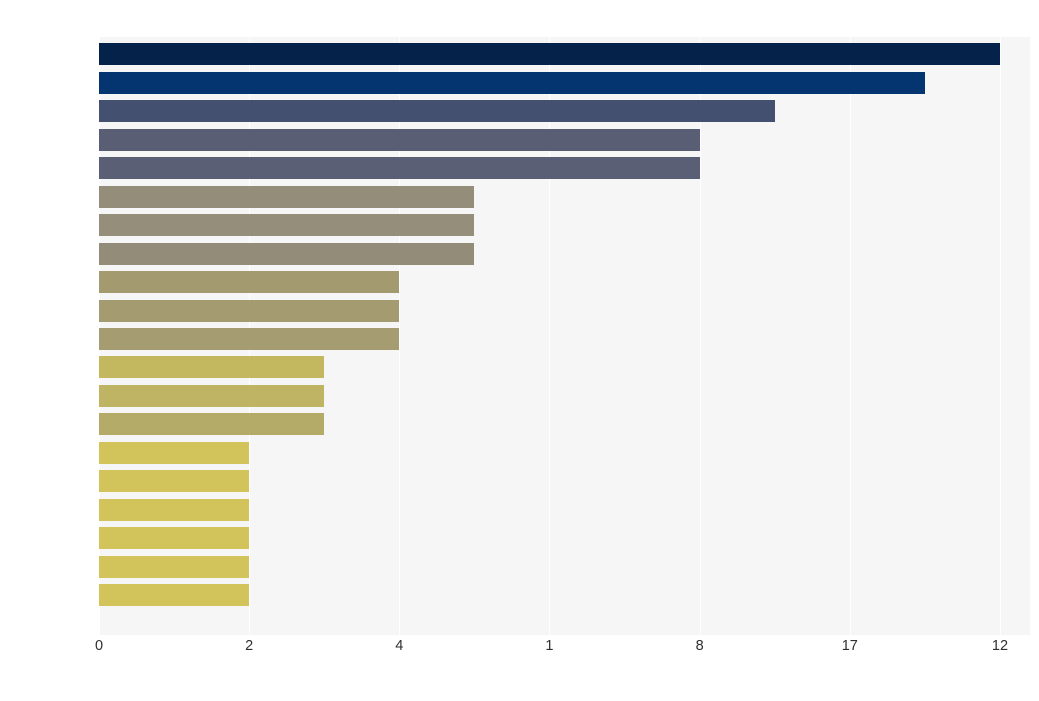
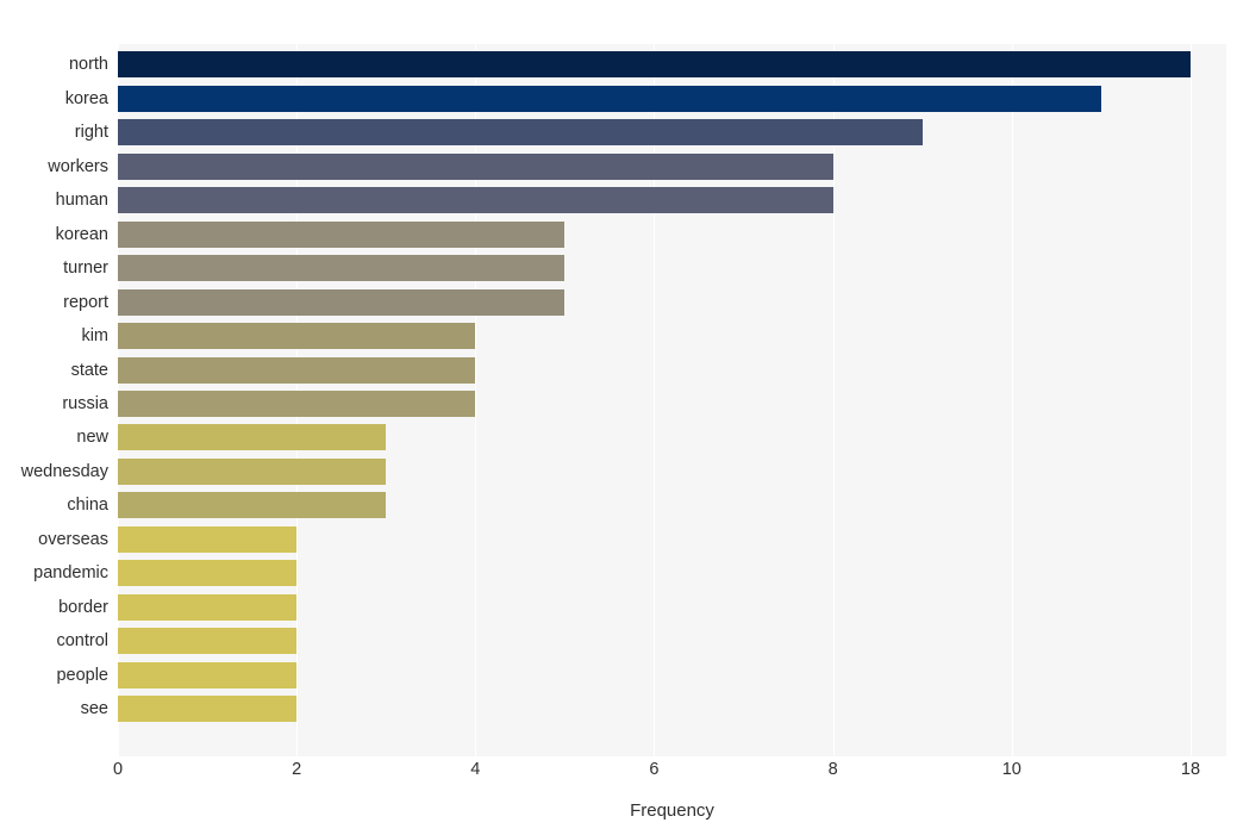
+ north
+ korea
+ right
+ workers
+ human
+ korean
+ turner
+ report
+ kim
+ state
+ russia
+ new
+ wednesday
+ china
+ overseas
+ pandemic
+ border
+ control
+ people
+ see
  0
  2
  4
- 1
+ 6
  8
- 17
+ 10
- 12
+ 18
+ Frequency
